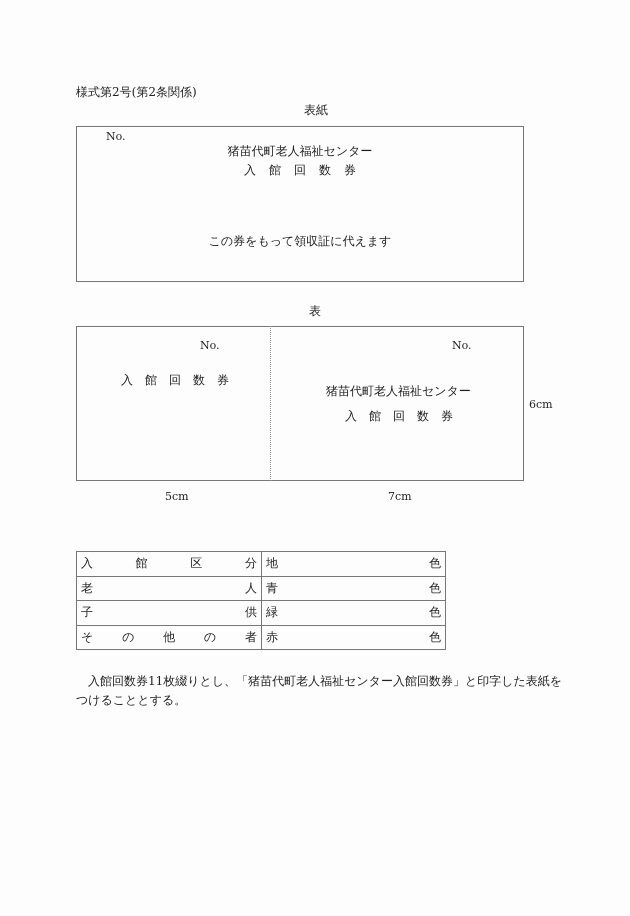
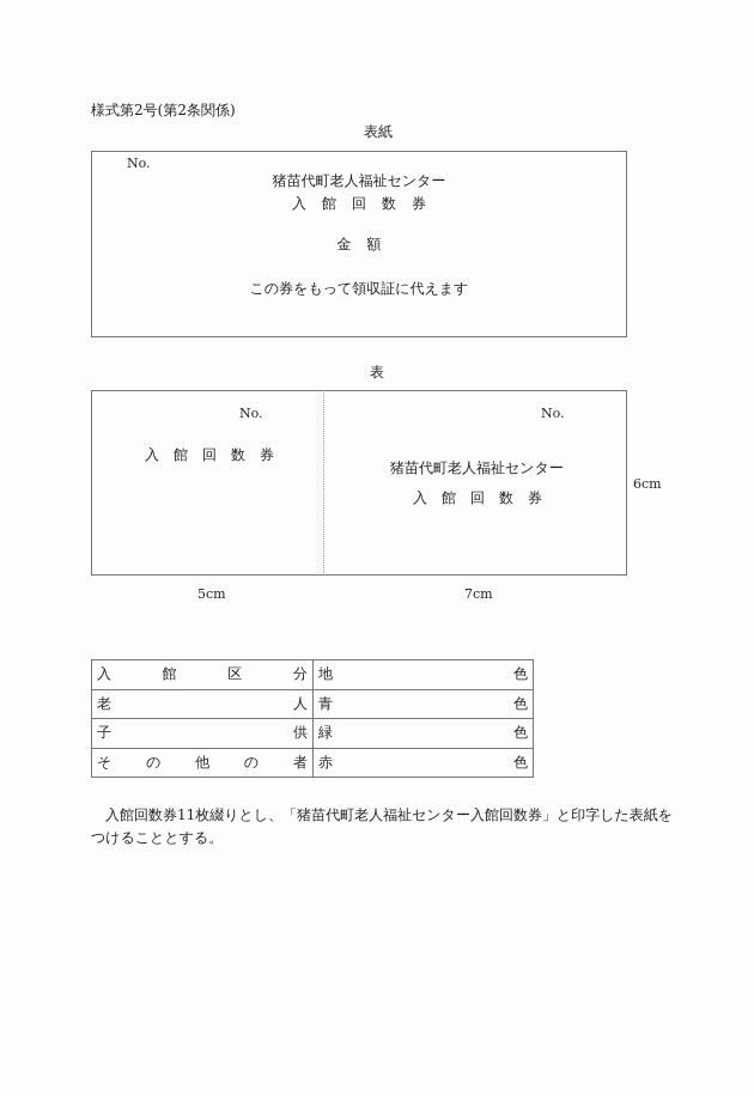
  様式第2号(第2条関係)
  表紙
  No.
  猪苗代町老人福祉センター
  入館回数券
+ 金額
  この券をもって領収証に代えます
  表
  No.
  入館回数券
  No.
  猪苗代町老人福祉センター
  入館回数券
  6cm
  5cm
  7cm
  入 館 区 分	地 色
  老 人	青 色
  子 供	緑 色
  そ の 他 の 者	赤 色
  入館回数券11枚綴りとし、「猪苗代町老人福祉センター入館回数券」と印字した表紙を
  つけることとする。
